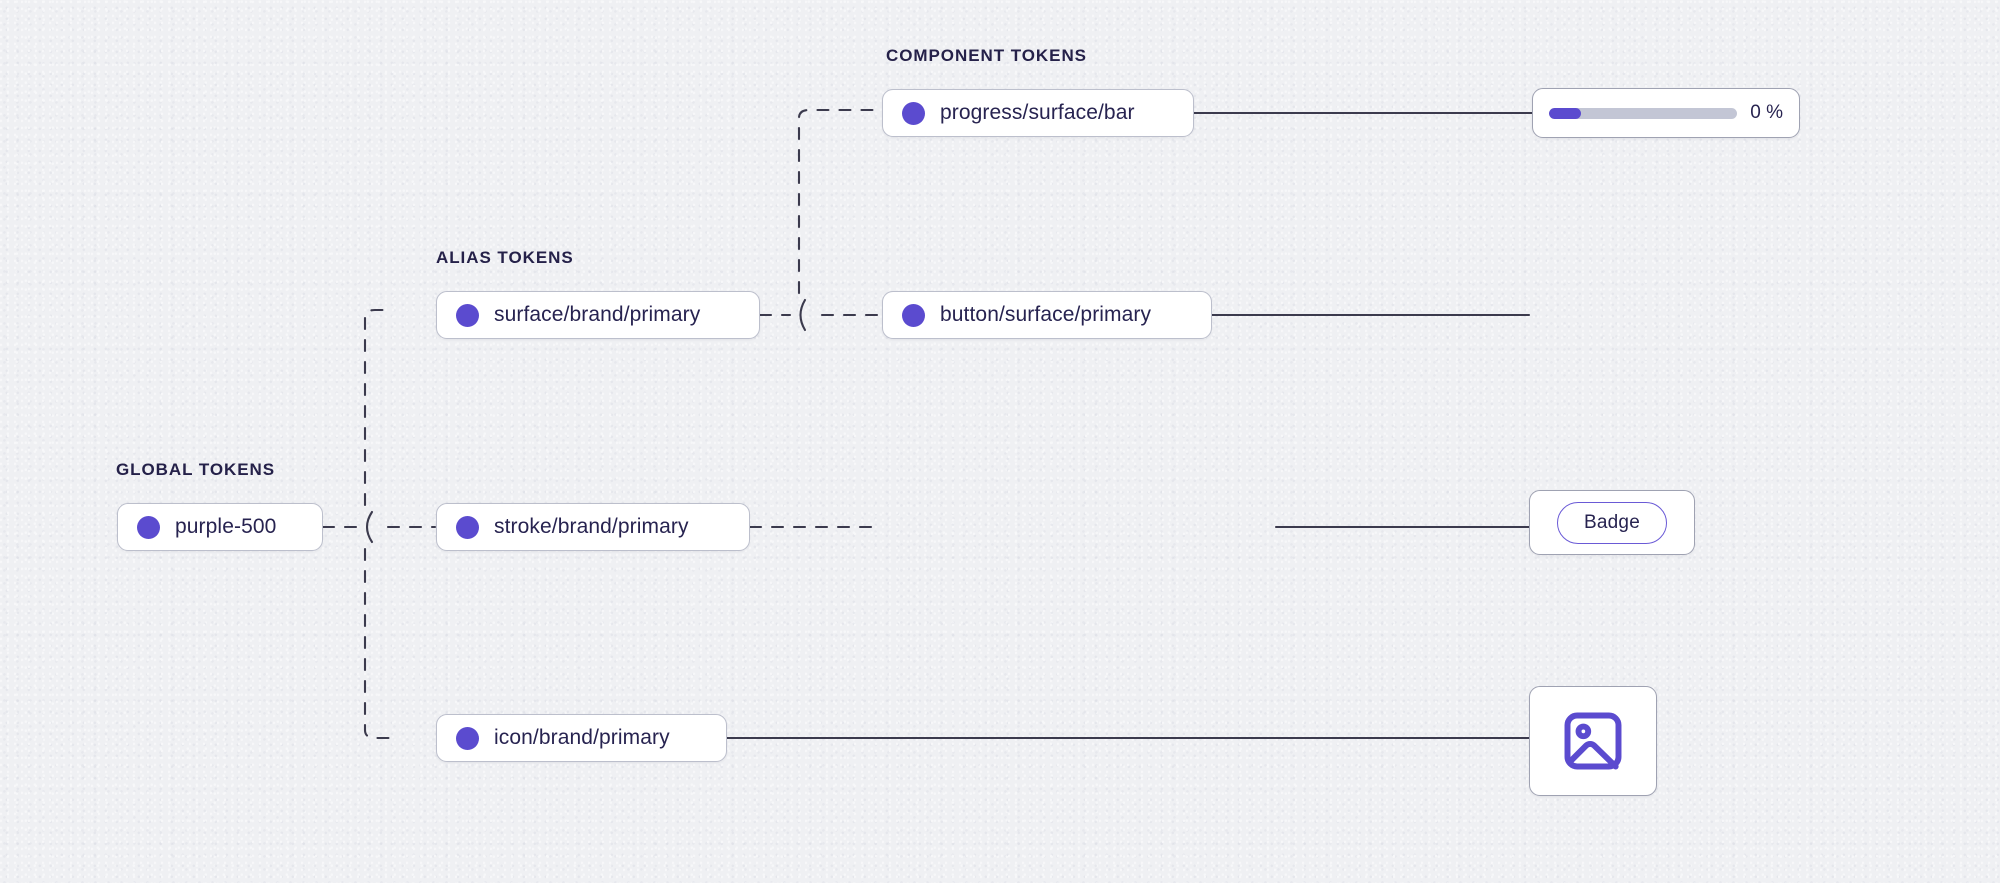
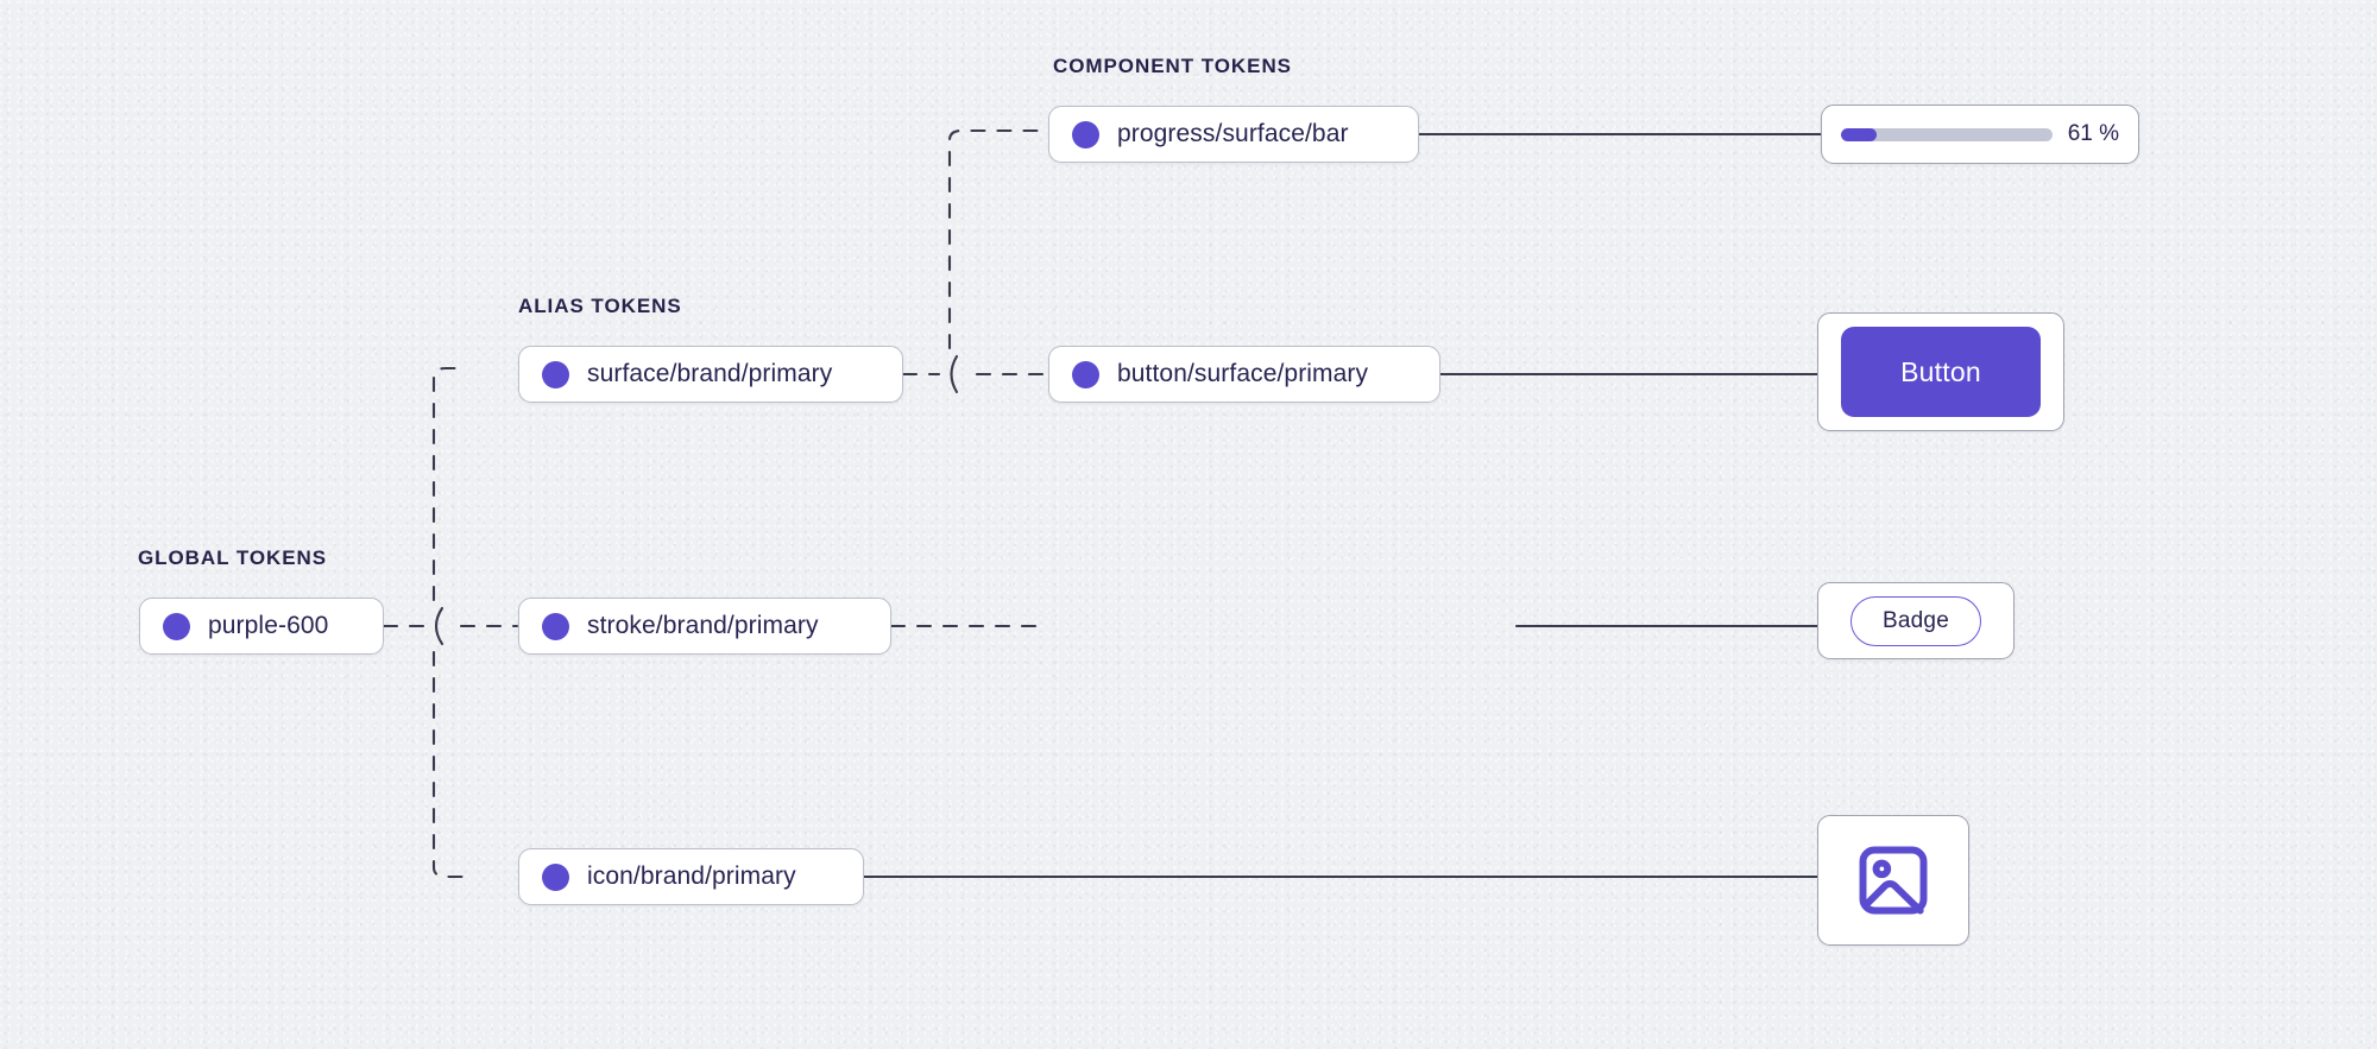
  GLOBAL TOKENS
  ALIAS TOKENS
  COMPONENT TOKENS
- purple-500
+ purple-600
  surface/brand/primary
  stroke/brand/primary
  icon/brand/primary
  progress/surface/bar
  button/surface/primary
- 0 %
+ 61 %
+ Button
  Badge
